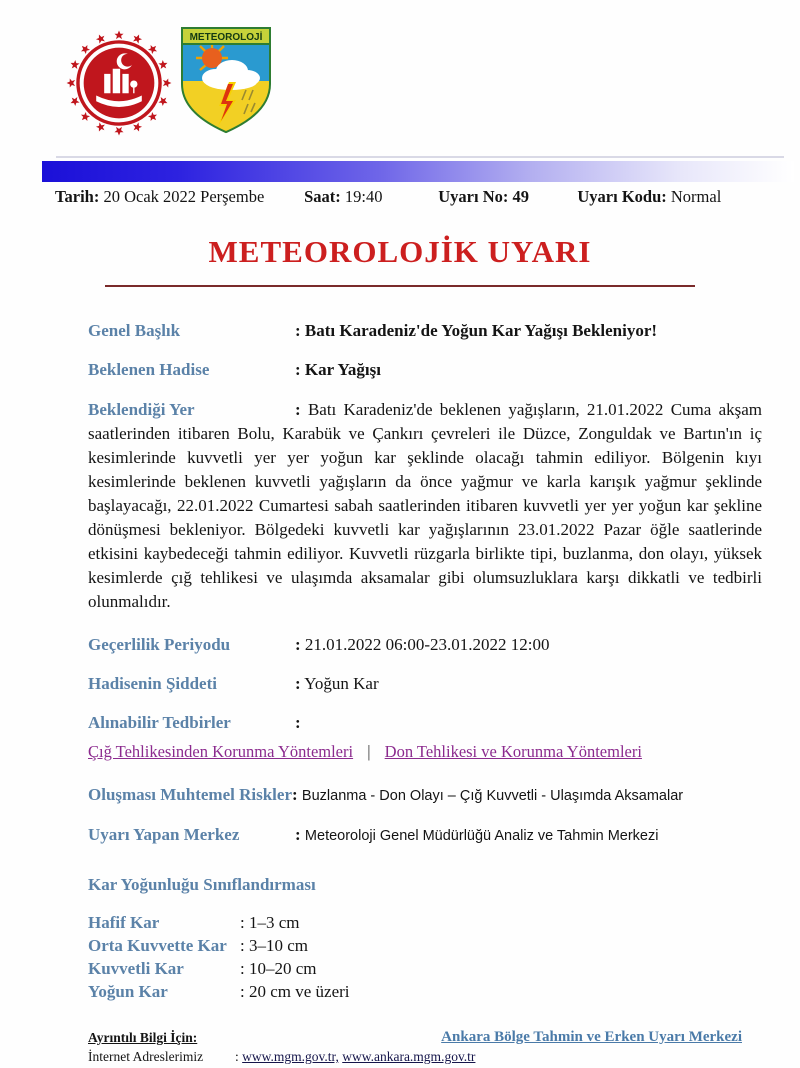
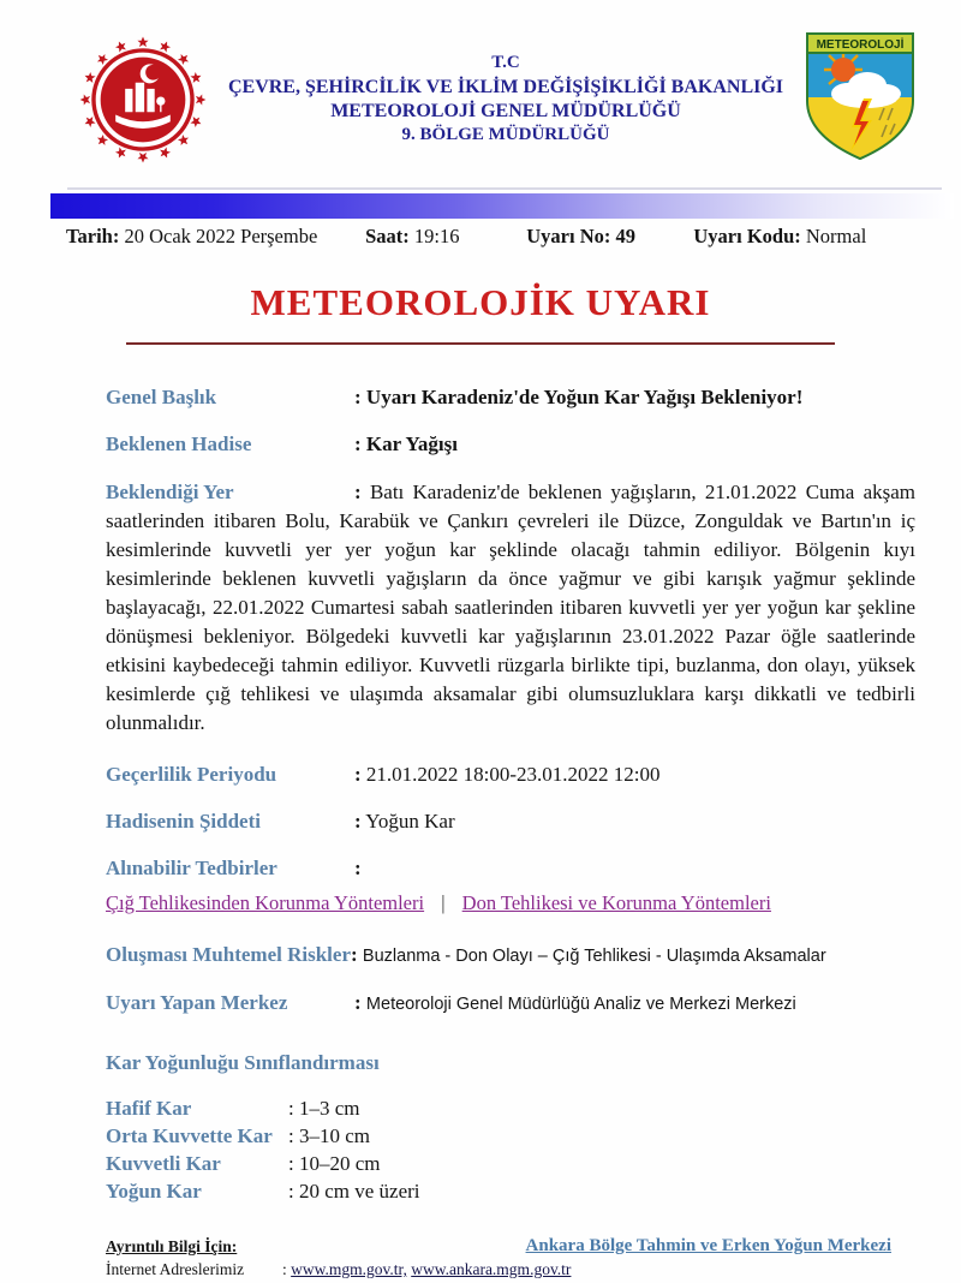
+ T.C
+ ÇEVRE, ŞEHİRCİLİK VE İKLİM DEĞİŞİŞİKLİĞİ BAKANLIĞI
+ METEOROLOJİ GENEL MÜDÜRLÜĞÜ
+ 9. BÖLGE MÜDÜRLÜĞÜ
  METEOROLOJİ
- Tarih: 20 Ocak 2022 Perşembe Saat: 19:40 Uyarı No: 49 Uyarı Kodu: Normal
+ Tarih: 20 Ocak 2022 Perşembe Saat: 19:16 Uyarı No: 49 Uyarı Kodu: Normal
  METEOROLOJİK UYARI
- Genel Başlık : Batı Karadeniz'de Yoğun Kar Yağışı Bekleniyor!
+ Genel Başlık : Uyarı Karadeniz'de Yoğun Kar Yağışı Bekleniyor!
  Beklenen Hadise : Kar Yağışı
- Beklendiği Yer : Batı Karadeniz'de beklenen yağışların, 21.01.2022 Cuma akşam saatlerinden itibaren Bolu, Karabük ve Çankırı çevreleri ile Düzce, Zonguldak ve Bartın'ın iç kesimlerinde kuvvetli yer yer yoğun kar şeklinde olacağı tahmin ediliyor. Bölgenin kıyı kesimlerinde beklenen kuvvetli yağışların da önce yağmur ve karla karışık yağmur şeklinde başlayacağı, 22.01.2022 Cumartesi sabah saatlerinden itibaren kuvvetli yer yer yoğun kar şekline dönüşmesi bekleniyor. Bölgedeki kuvvetli kar yağışlarının 23.01.2022 Pazar öğle saatlerinde etkisini kaybedeceği tahmin ediliyor. Kuvvetli rüzgarla birlikte tipi, buzlanma, don olayı, yüksek kesimlerde çığ tehlikesi ve ulaşımda aksamalar gibi olumsuzluklara karşı dikkatli ve tedbirli olunmalıdır.
+ Beklendiği Yer : Batı Karadeniz'de beklenen yağışların, 21.01.2022 Cuma akşam saatlerinden itibaren Bolu, Karabük ve Çankırı çevreleri ile Düzce, Zonguldak ve Bartın'ın iç kesimlerinde kuvvetli yer yer yoğun kar şeklinde olacağı tahmin ediliyor. Bölgenin kıyı kesimlerinde beklenen kuvvetli yağışların da önce yağmur ve gibi karışık yağmur şeklinde başlayacağı, 22.01.2022 Cumartesi sabah saatlerinden itibaren kuvvetli yer yer yoğun kar şekline dönüşmesi bekleniyor. Bölgedeki kuvvetli kar yağışlarının 23.01.2022 Pazar öğle saatlerinde etkisini kaybedeceği tahmin ediliyor. Kuvvetli rüzgarla birlikte tipi, buzlanma, don olayı, yüksek kesimlerde çığ tehlikesi ve ulaşımda aksamalar gibi olumsuzluklara karşı dikkatli ve tedbirli olunmalıdır.
- Geçerlilik Periyodu : 21.01.2022 06:00-23.01.2022 12:00
+ Geçerlilik Periyodu : 21.01.2022 18:00-23.01.2022 12:00
  Hadisenin Şiddeti : Yoğun Kar
  Alınabilir Tedbirler :
  Çığ Tehlikesinden Korunma Yöntemleri | Don Tehlikesi ve Korunma Yöntemleri
- Oluşması Muhtemel Riskler: Buzlanma - Don Olayı – Çığ Kuvvetli - Ulaşımda Aksamalar
+ Oluşması Muhtemel Riskler: Buzlanma - Don Olayı – Çığ Tehlikesi - Ulaşımda Aksamalar
- Uyarı Yapan Merkez : Meteoroloji Genel Müdürlüğü Analiz ve Tahmin Merkezi
+ Uyarı Yapan Merkez : Meteoroloji Genel Müdürlüğü Analiz ve Merkezi Merkezi
  Kar Yoğunluğu Sınıflandırması
  Hafif Kar : 1–3 cm
  Orta Kuvvette Kar : 3–10 cm
  Kuvvetli Kar : 10–20 cm
  Yoğun Kar : 20 cm ve üzeri
  Ayrıntılı Bilgi İçin:
  İnternet Adreslerimiz : www.mgm.gov.tr, www.ankara.mgm.gov.tr
- Ankara Bölge Tahmin ve Erken Uyarı Merkezi
+ Ankara Bölge Tahmin ve Erken Yoğun Merkezi
